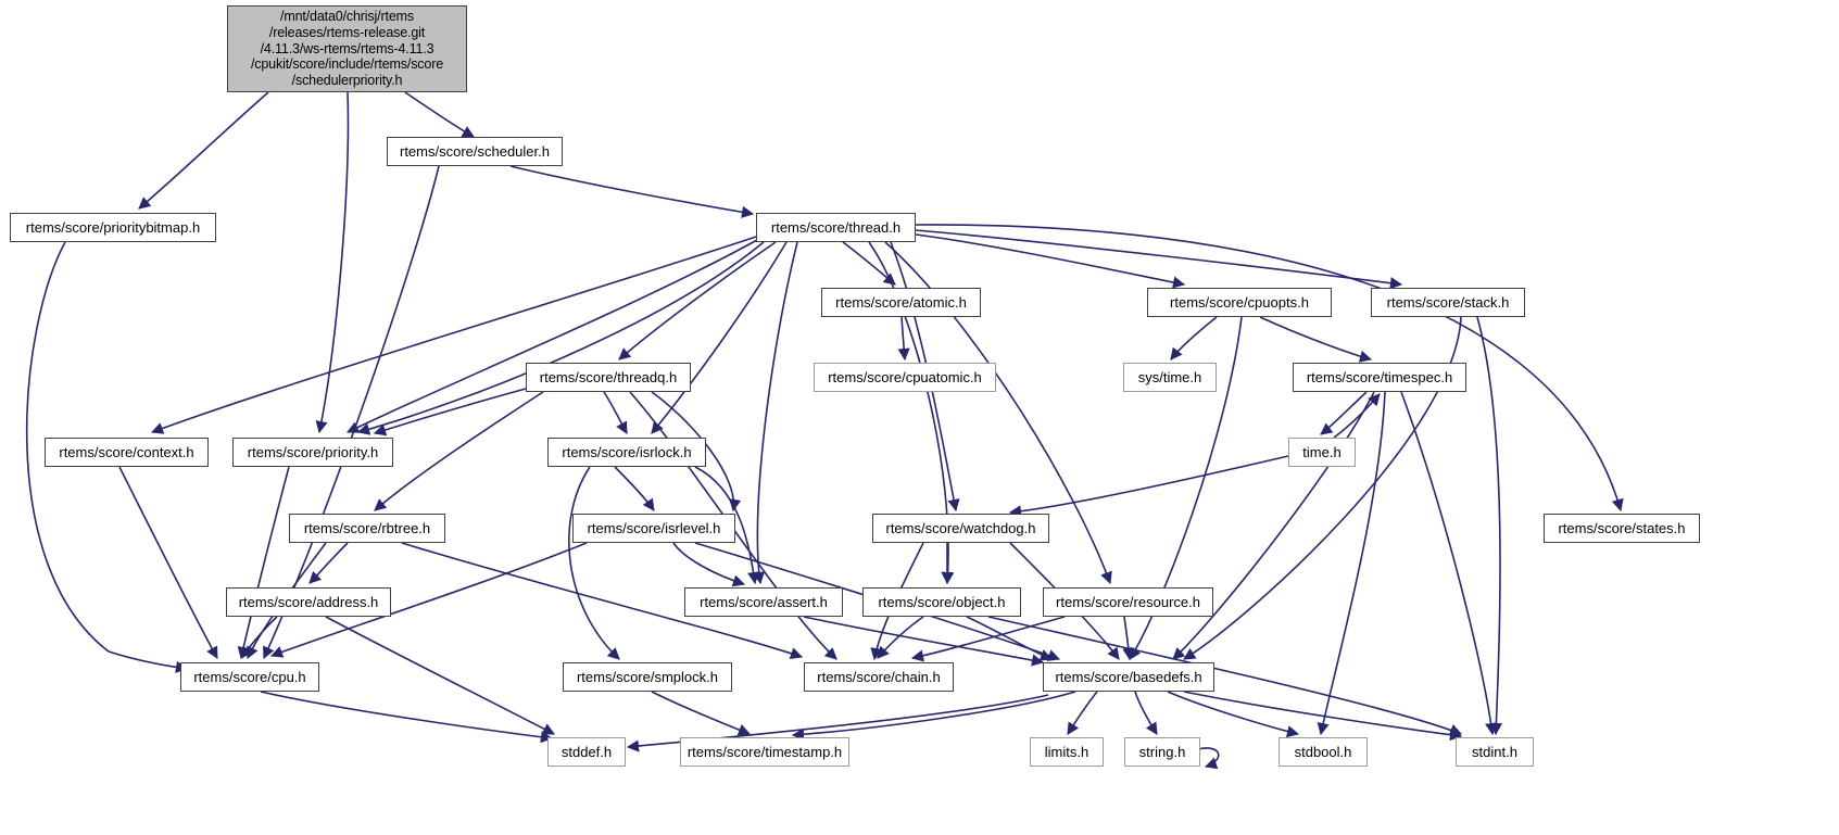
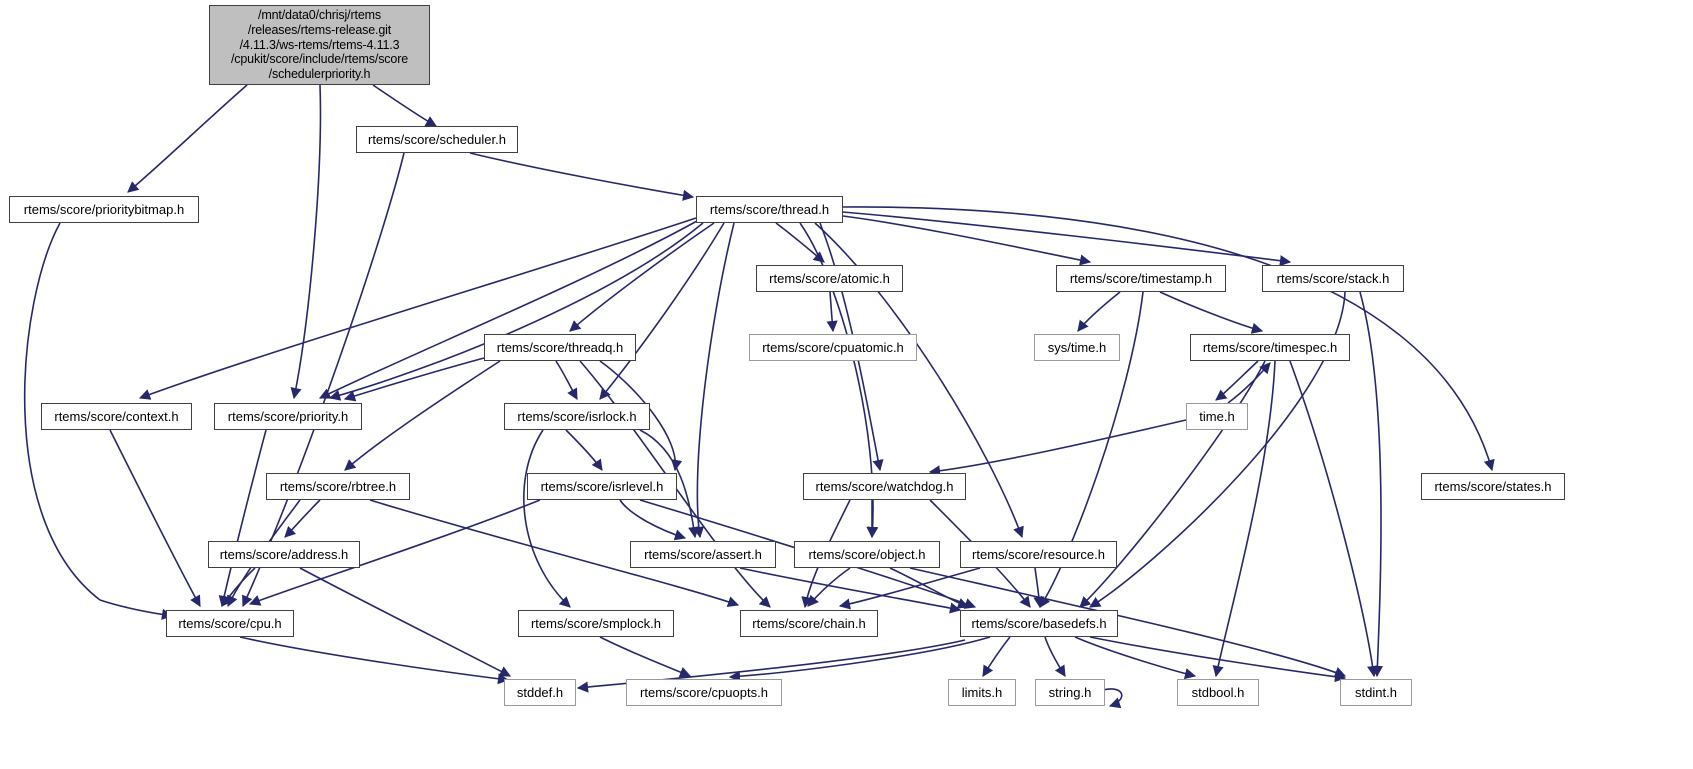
  /mnt/data0/chrisj/rtems
  /releases/rtems-release.git
  /4.11.3/ws-rtems/rtems-4.11.3
  /cpukit/score/include/rtems/score
  /schedulerpriority.h
  rtems/score/scheduler.h
  rtems/score/prioritybitmap.h
  rtems/score/thread.h
  rtems/score/atomic.h
- rtems/score/cpuopts.h
+ rtems/score/timestamp.h
  rtems/score/stack.h
  rtems/score/threadq.h
  rtems/score/cpuatomic.h
  sys/time.h
  rtems/score/timespec.h
  rtems/score/context.h
  rtems/score/priority.h
  rtems/score/isrlock.h
  time.h
  rtems/score/rbtree.h
  rtems/score/isrlevel.h
  rtems/score/watchdog.h
  rtems/score/states.h
  rtems/score/address.h
  rtems/score/assert.h
  rtems/score/object.h
  rtems/score/resource.h
  rtems/score/cpu.h
  rtems/score/smplock.h
  rtems/score/chain.h
  rtems/score/basedefs.h
  stddef.h
- rtems/score/timestamp.h
+ rtems/score/cpuopts.h
  limits.h
  string.h
  stdbool.h
  stdint.h
